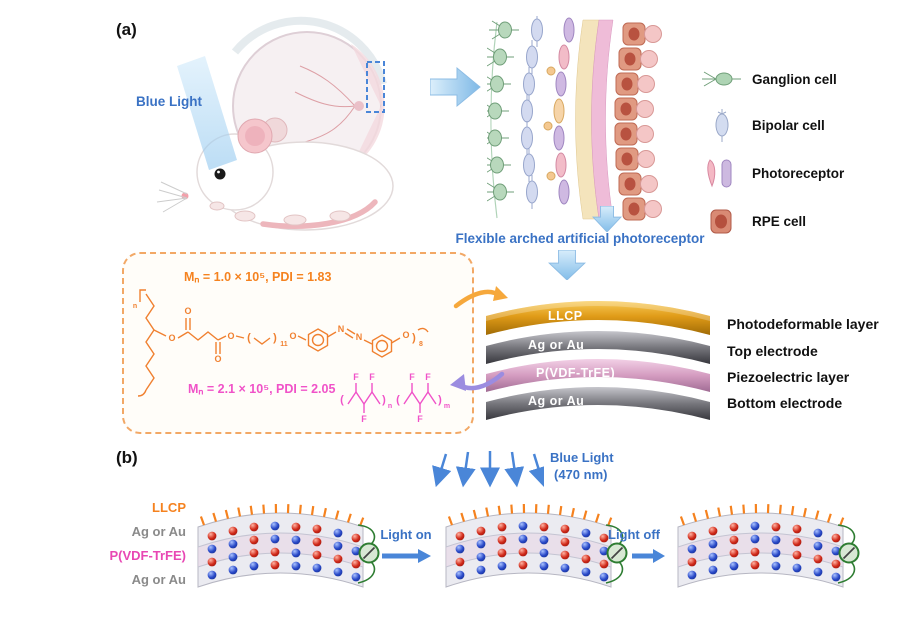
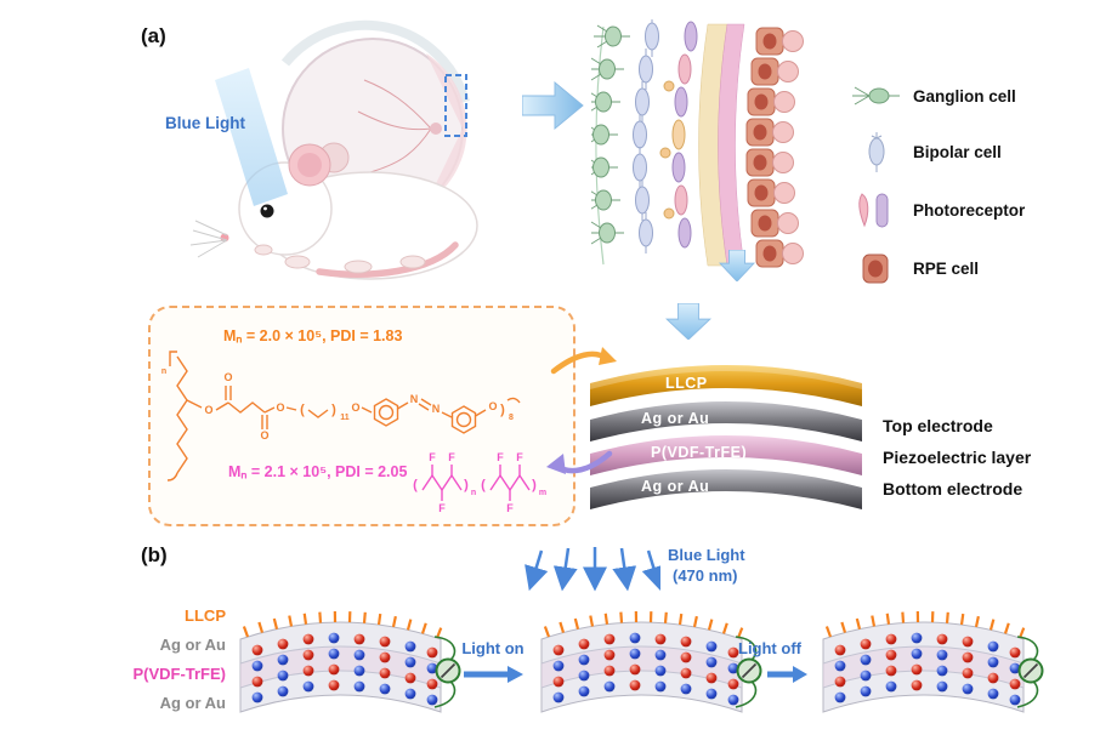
  (a)
  Blue Light
  Ganglion cell
  Bipolar cell
  Photoreceptor
  RPE cell
- Flexible arched artificial photoreceptor
  LLCP
  Ag or Au
  P(VDF-TrFE)
  Ag or Au
- Photodeformable layer
  Top electrode
  Piezoelectric layer
  Bottom electrode
- Mₙ = 1.0 × 10⁵, PDI = 1.83
+ Mₙ = 2.0 × 10⁵, PDI = 1.83
  Mₙ = 2.1 × 10⁵, PDI = 2.05
  O
  O
  O
  O
  (
  )
  O
  N
  N
  O
  )
  (
  )
  (
  )
  F
  F
  F
  F
  F
  F
  (b)
  LLCP
  Ag or Au
  P(VDF-TrFE)
  Ag or Au
  Blue Light
  (470 nm)
  Light on
  Light off
